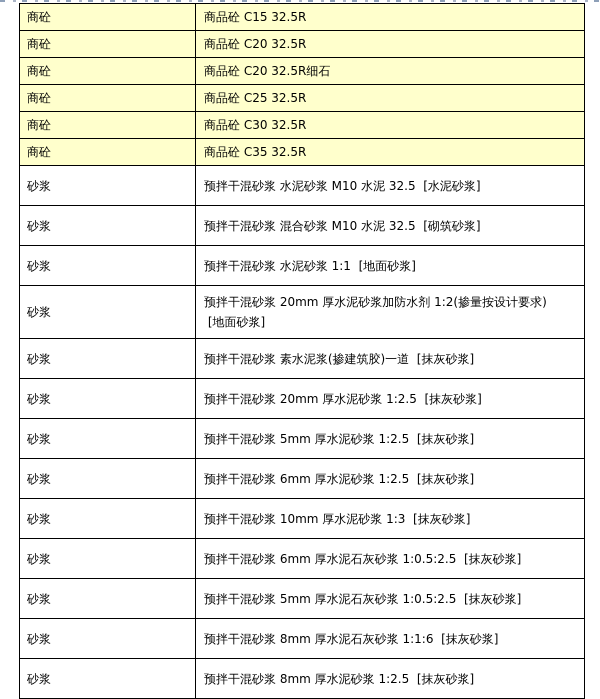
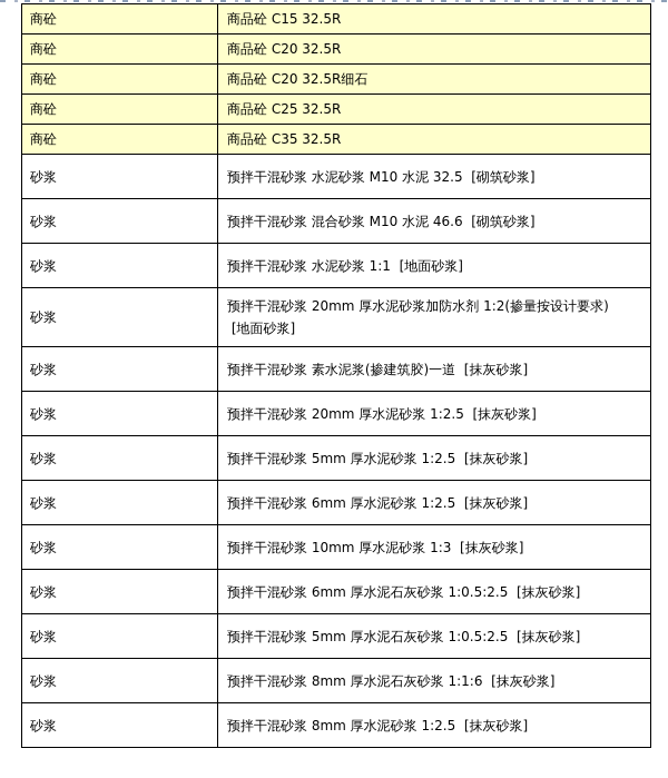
  商砼	商品砼 C15 32.5R
  商砼	商品砼 C20 32.5R
  商砼	商品砼 C20 32.5R细石
  商砼	商品砼 C25 32.5R
- 商砼	商品砼 C30 32.5R
  商砼	商品砼 C35 32.5R
- 砂浆	预拌干混砂浆 水泥砂浆 M10 水泥 32.5 [水泥砂浆]
+ 砂浆	预拌干混砂浆 水泥砂浆 M10 水泥 32.5 [砌筑砂浆]
- 砂浆	预拌干混砂浆 混合砂浆 M10 水泥 32.5 [砌筑砂浆]
+ 砂浆	预拌干混砂浆 混合砂浆 M10 水泥 46.6 [砌筑砂浆]
  砂浆	预拌干混砂浆 水泥砂浆 1:1 [地面砂浆]
  砂浆	预拌干混砂浆 20mm 厚水泥砂浆加防水剂 1:2(掺量按设计要求) [地面砂浆]
  砂浆	预拌干混砂浆 素水泥浆(掺建筑胶)一道 [抹灰砂浆]
  砂浆	预拌干混砂浆 20mm 厚水泥砂浆 1:2.5 [抹灰砂浆]
  砂浆	预拌干混砂浆 5mm 厚水泥砂浆 1:2.5 [抹灰砂浆]
  砂浆	预拌干混砂浆 6mm 厚水泥砂浆 1:2.5 [抹灰砂浆]
  砂浆	预拌干混砂浆 10mm 厚水泥砂浆 1:3 [抹灰砂浆]
  砂浆	预拌干混砂浆 6mm 厚水泥石灰砂浆 1:0.5:2.5 [抹灰砂浆]
  砂浆	预拌干混砂浆 5mm 厚水泥石灰砂浆 1:0.5:2.5 [抹灰砂浆]
  砂浆	预拌干混砂浆 8mm 厚水泥石灰砂浆 1:1:6 [抹灰砂浆]
  砂浆	预拌干混砂浆 8mm 厚水泥砂浆 1:2.5 [抹灰砂浆]
